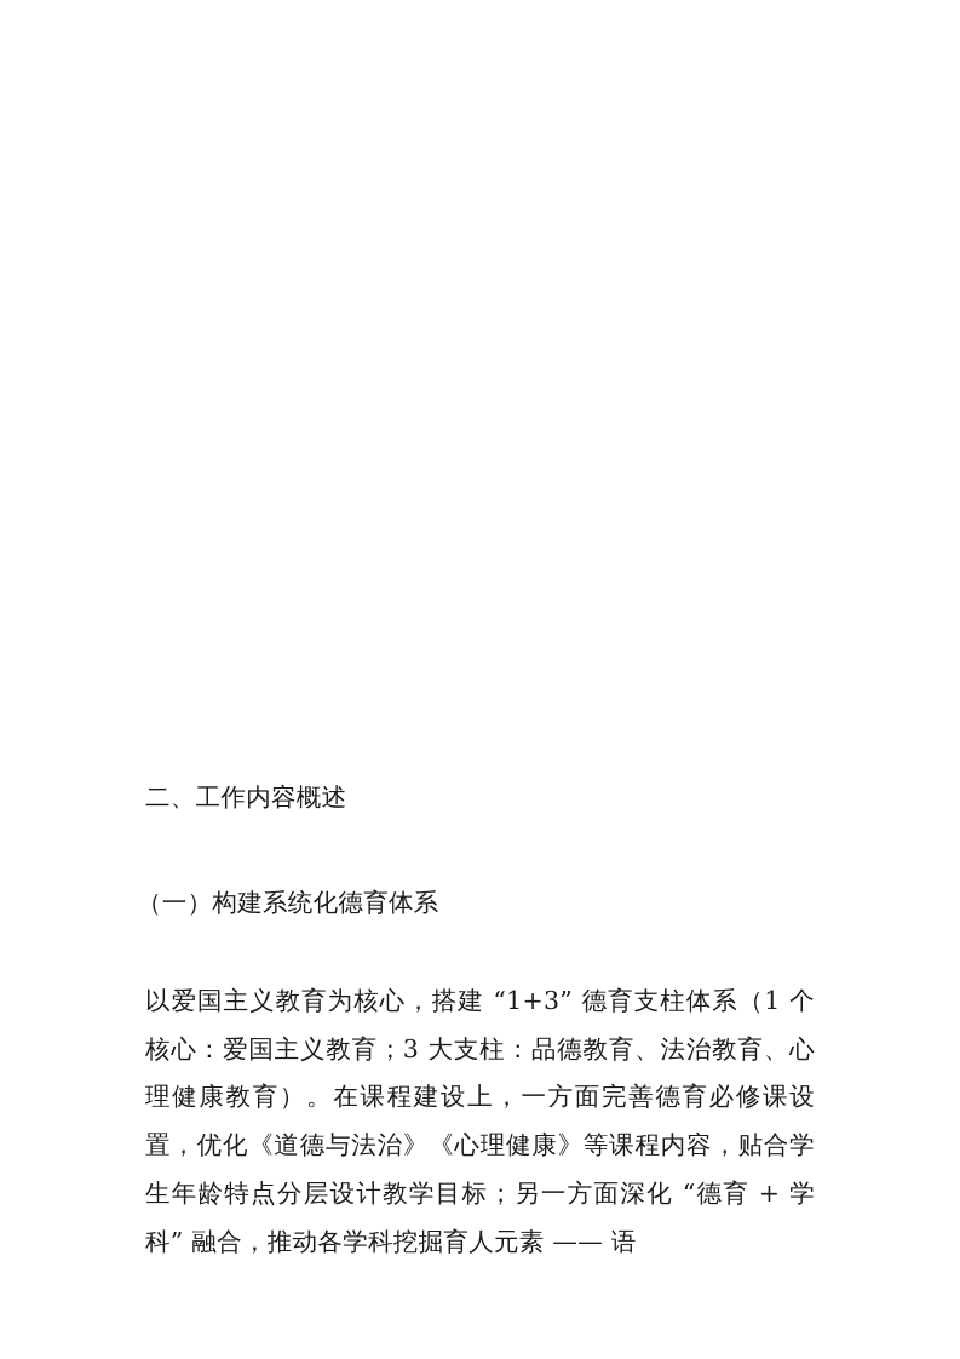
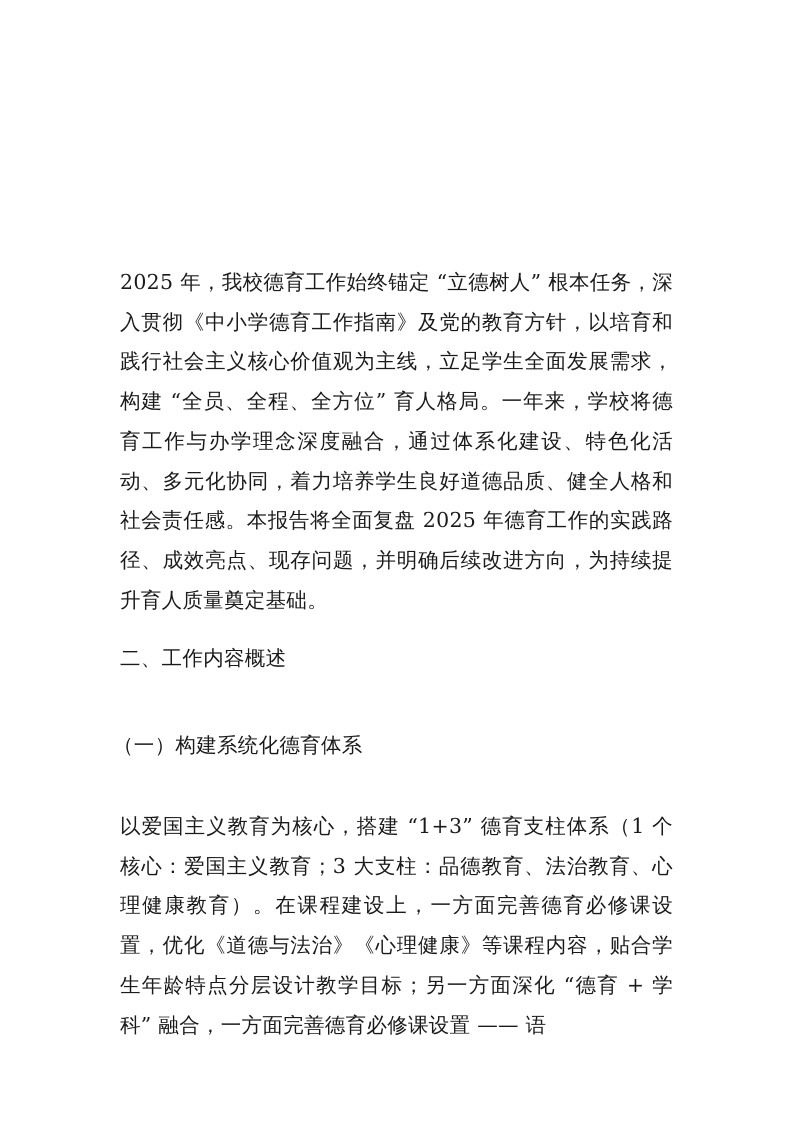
+ 2025 年，我校德育工作始终锚定 “立德树人” 根本任务，深入贯彻《中小学德育工作指南》及党的教育方针，以培育和践行社会主义核心价值观为主线，立足学生全面发展需求，构建 “全员、全程、全方位” 育人格局。一年来，学校将德育工作与办学理念深度融合，通过体系化建设、特色化活动、多元化协同，着力培养学生良好道德品质、健全人格和社会责任感。本报告将全面复盘 2025 年德育工作的实践路径、成效亮点、现存问题，并明确后续改进方向，为持续提升育人质量奠定基础。
  二、工作内容概述
  （一）构建系统化德育体系
- 以爱国主义教育为核心，搭建 “1+3” 德育支柱体系（1 个核心：爱国主义教育；3 大支柱：品德教育、法治教育、心理健康教育）。在课程建设上，一方面完善德育必修课设置，优化《道德与法治》《心理健康》等课程内容，贴合学生年龄特点分层设计教学目标；另一方面深化 “德育 + 学科” 融合，推动各学科挖掘育人元素 —— 语
+ 以爱国主义教育为核心，搭建 “1+3” 德育支柱体系（1 个核心：爱国主义教育；3 大支柱：品德教育、法治教育、心理健康教育）。在课程建设上，一方面完善德育必修课设置，优化《道德与法治》《心理健康》等课程内容，贴合学生年龄特点分层设计教学目标；另一方面深化 “德育 + 学科” 融合，一方面完善德育必修课设置 —— 语
